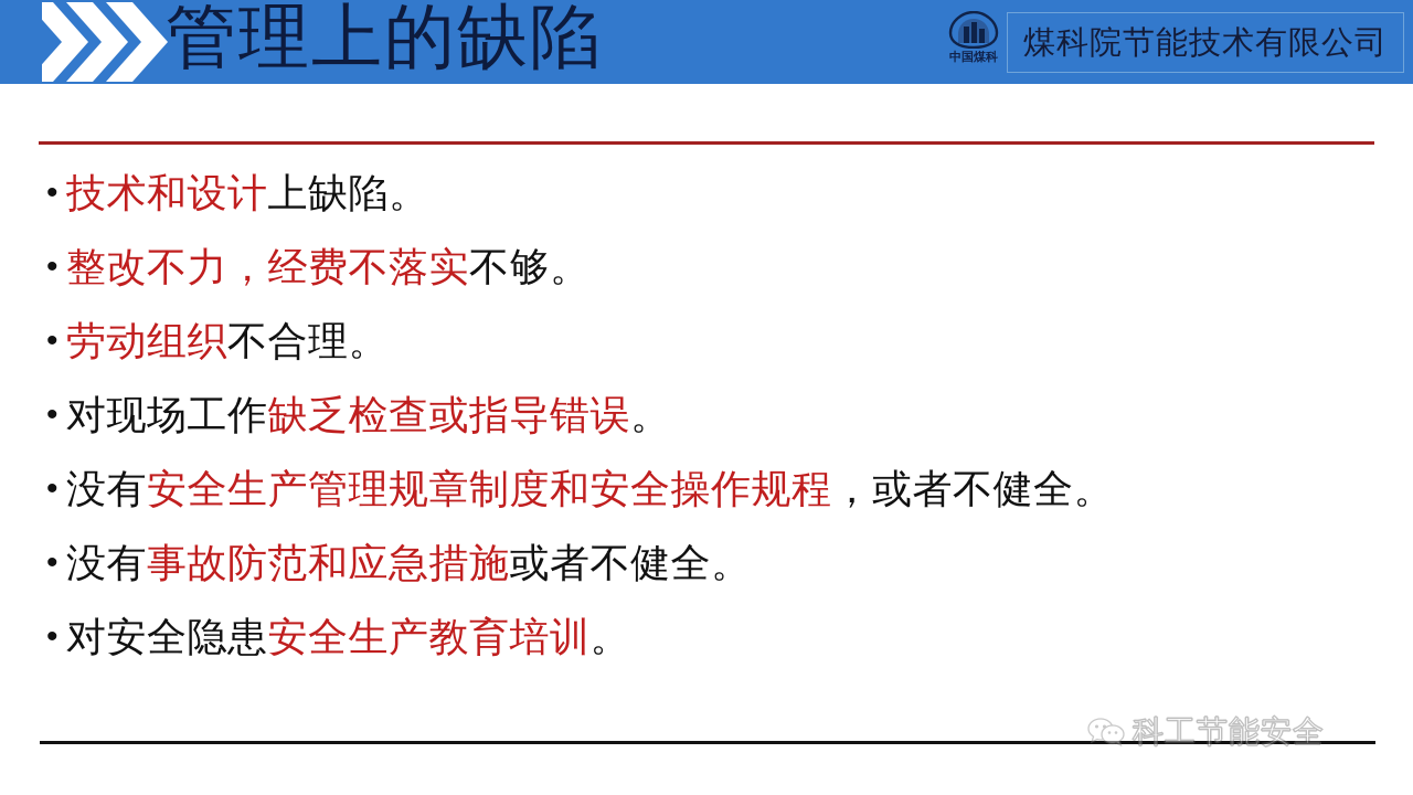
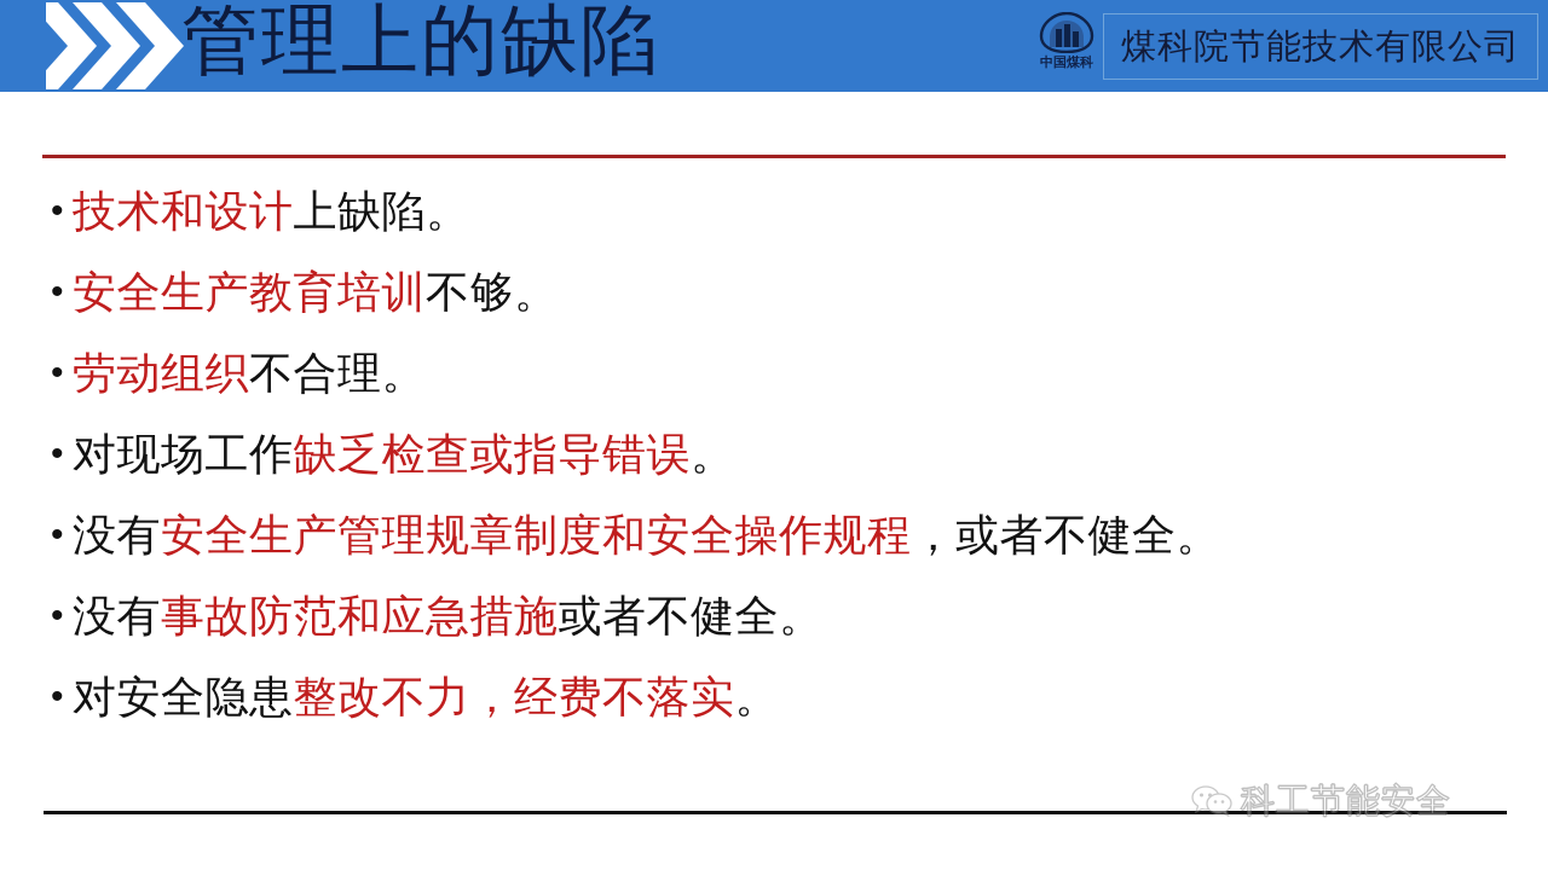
  管理上的缺陷
  中国煤科
  煤科院节能技术有限公司
  •
  技术和设计上缺陷。
  •
- 整改不力，经费不落实不够。
+ 安全生产教育培训不够。
  •
  劳动组织不合理。
  •
  对现场工作缺乏检查或指导错误。
  •
  没有安全生产管理规章制度和安全操作规程，或者不健全。
  •
  没有事故防范和应急措施或者不健全。
  •
- 对安全隐患安全生产教育培训。
+ 对安全隐患整改不力，经费不落实。
  科工节能安全
